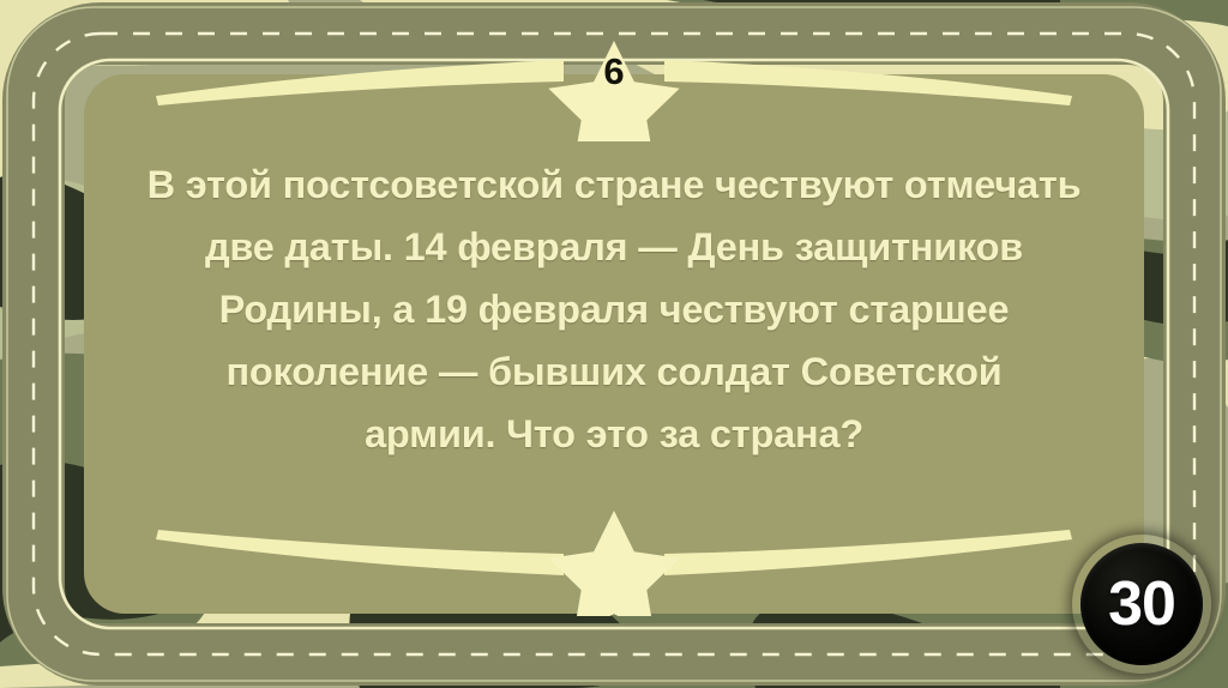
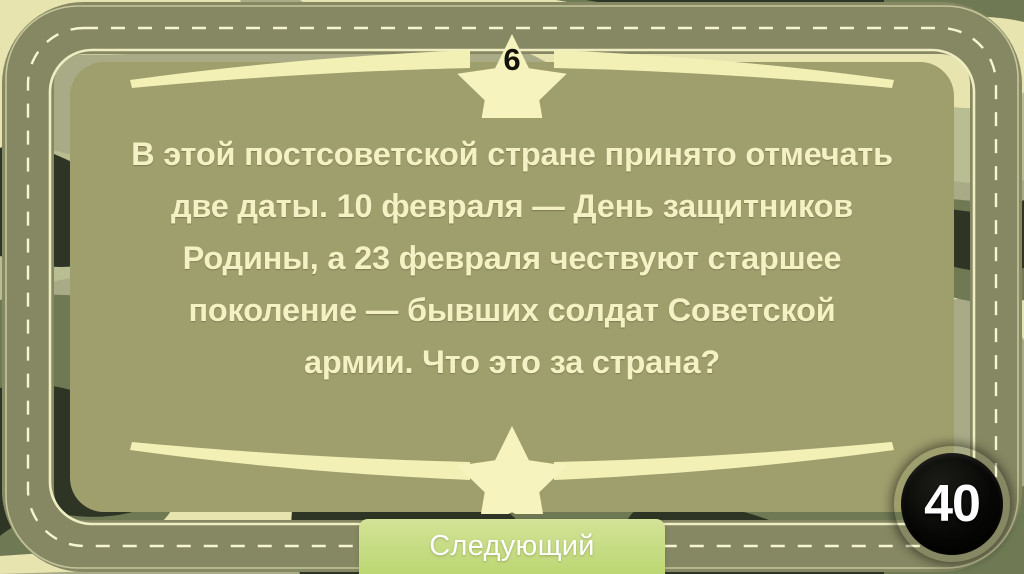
  6
- В этой постсоветской стране чествуют отмечать
+ В этой постсоветской стране принято отмечать
- две даты. 14 февраля — День защитников
+ две даты. 10 февраля — День защитников
- Родины, а 19 февраля чествуют старшее
+ Родины, а 23 февраля чествуют старшее
  поколение — бывших солдат Советской
  армии. Что это за страна?
+ Следующий
- 30
+ 40
